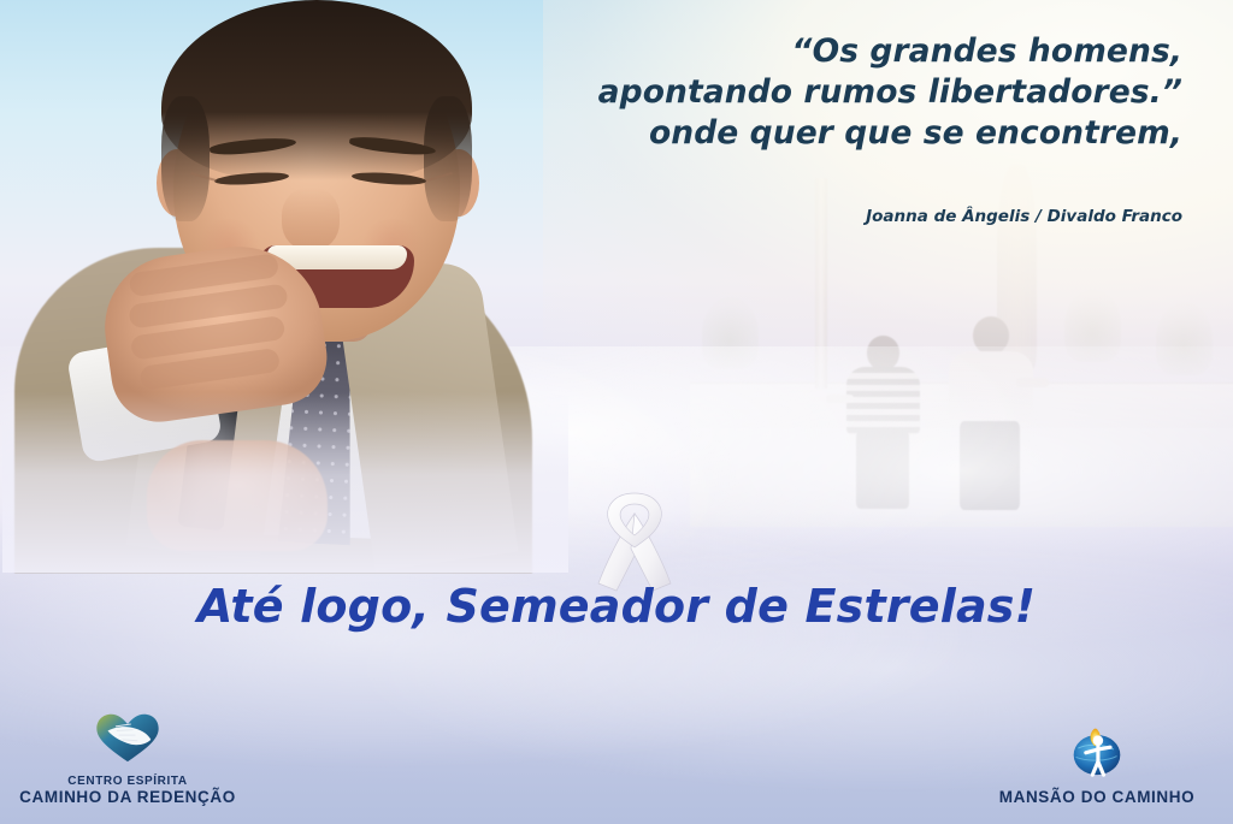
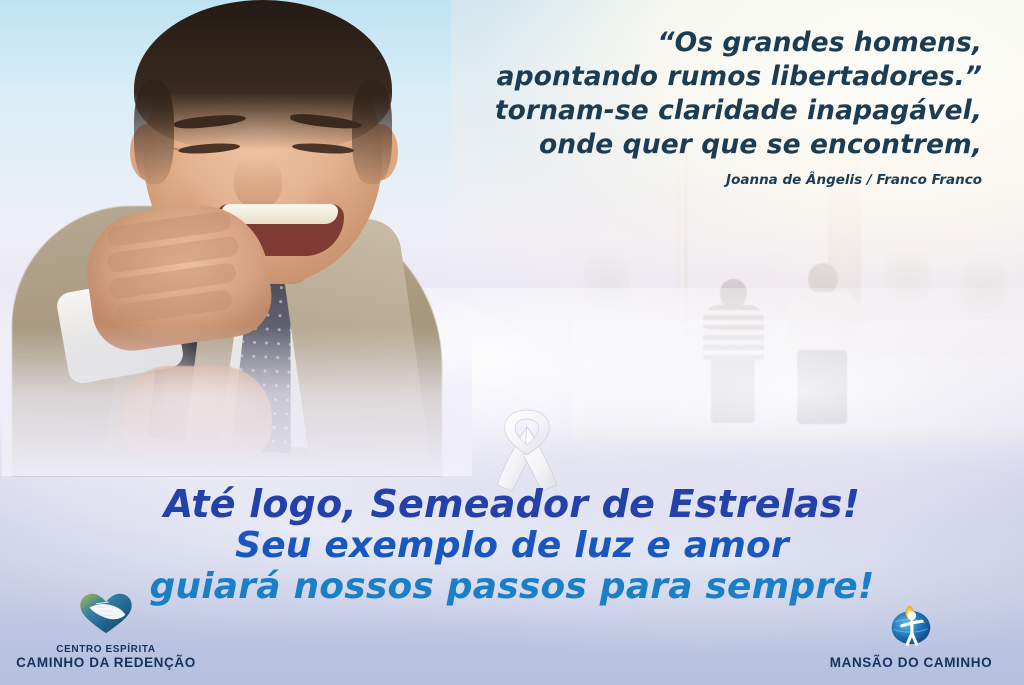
  “Os grandes homens,
  apontando rumos libertadores.”
+ tornam-se claridade inapagável,
  onde quer que se encontrem,
- Joanna de Ângelis / Divaldo Franco
+ Joanna de Ângelis / Franco Franco
  Até logo, Semeador de Estrelas!
+ Seu exemplo de luz e amor
+ guiará nossos passos para sempre!
  CENTRO ESPÍRITA
  CAMINHO DA REDENÇÃO
  MANSÃO DO CAMINHO
